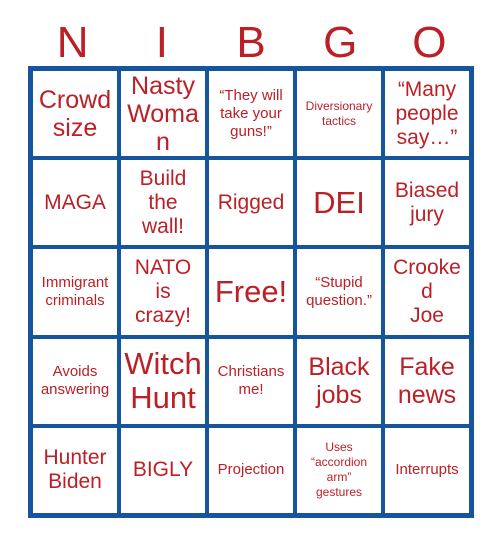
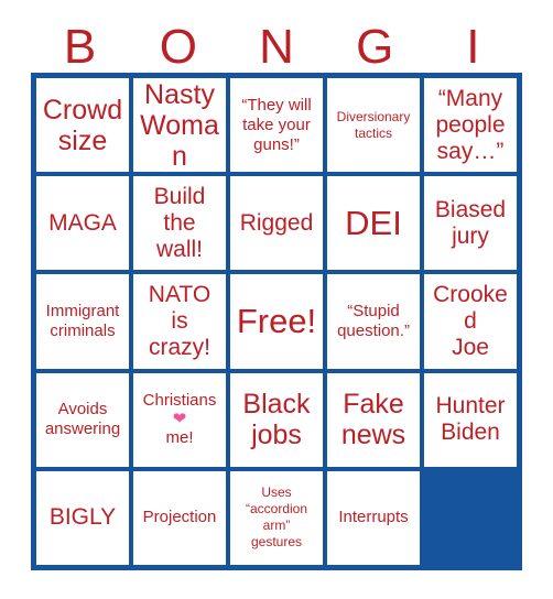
- N
+ B
- I
+ O
- B
+ N
  G
- O
+ I
  Crowd
  size
  Nasty
  Woman
  “They will
  take your
  guns!”
  Diversionary
  tactics
  “Many
  people
  say…”
  MAGA
  Build
  the
  wall!
  Rigged
  DEI
  Biased
  jury
  Immigrant
  criminals
  NATO
  is
  crazy!
  Free!
  “Stupid
  question.”
  Crooked
  Joe
  Avoids
  answering
- Witch
- Hunt
  Christians
+ ❤
  me!
  Black
  jobs
  Fake
  news
  Hunter
  Biden
  BIGLY
  Projection
  Uses
  “accordion
  arm”
  gestures
  Interrupts
